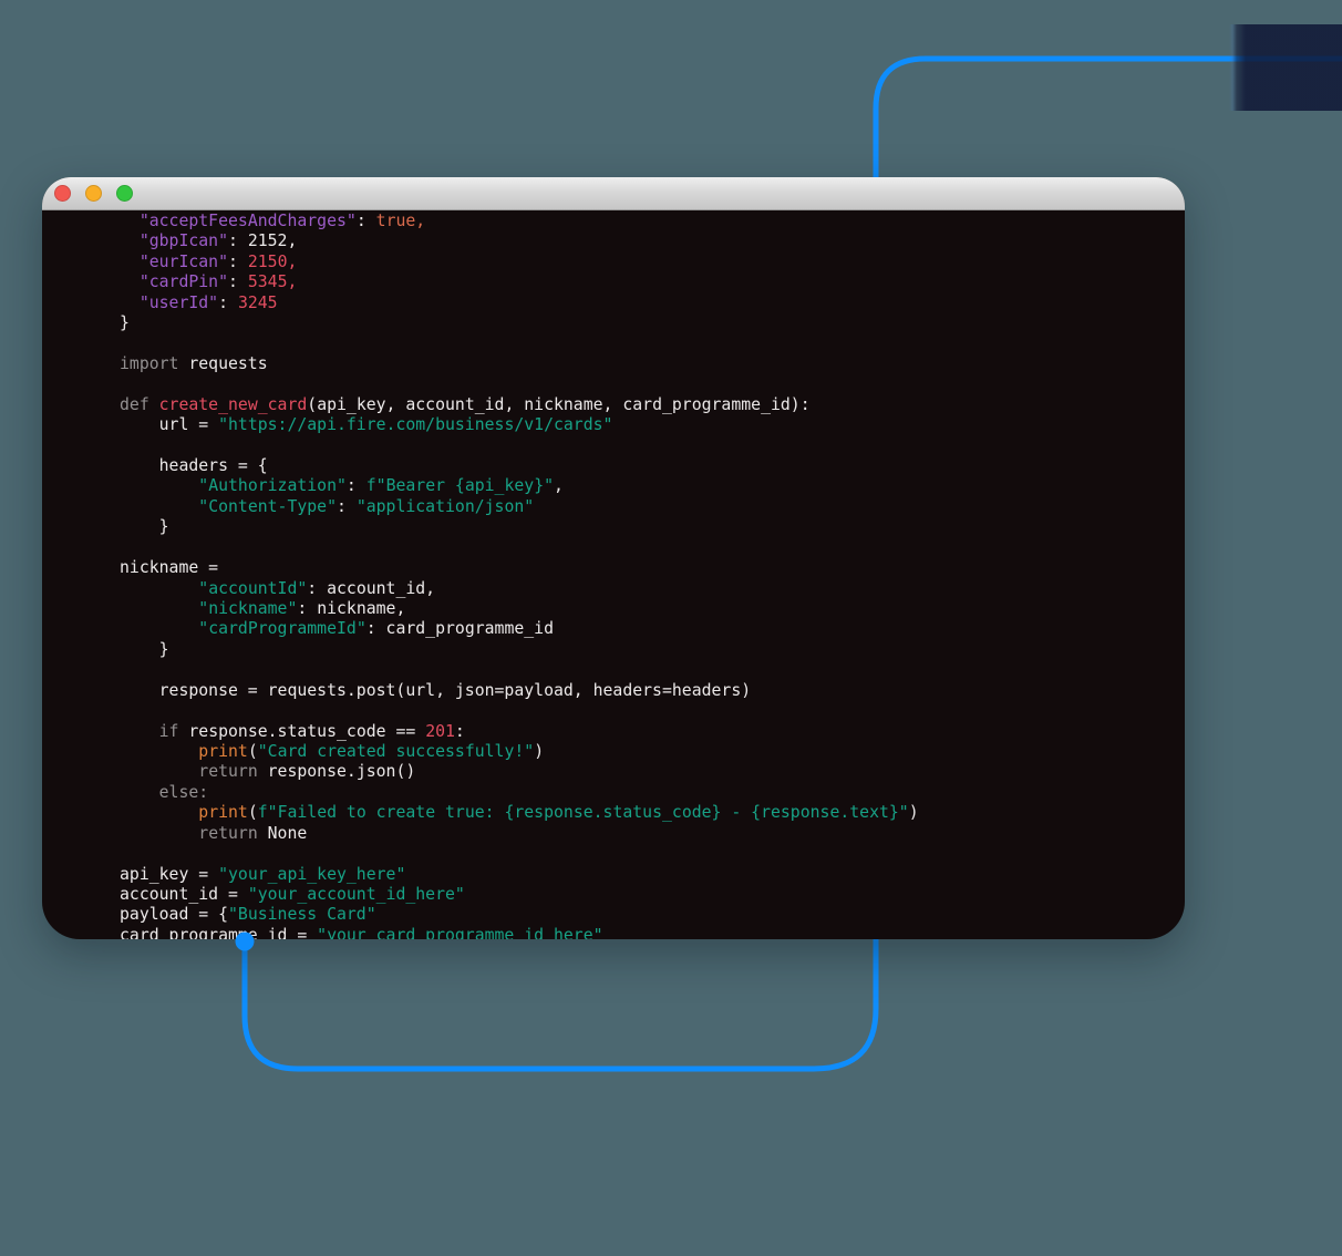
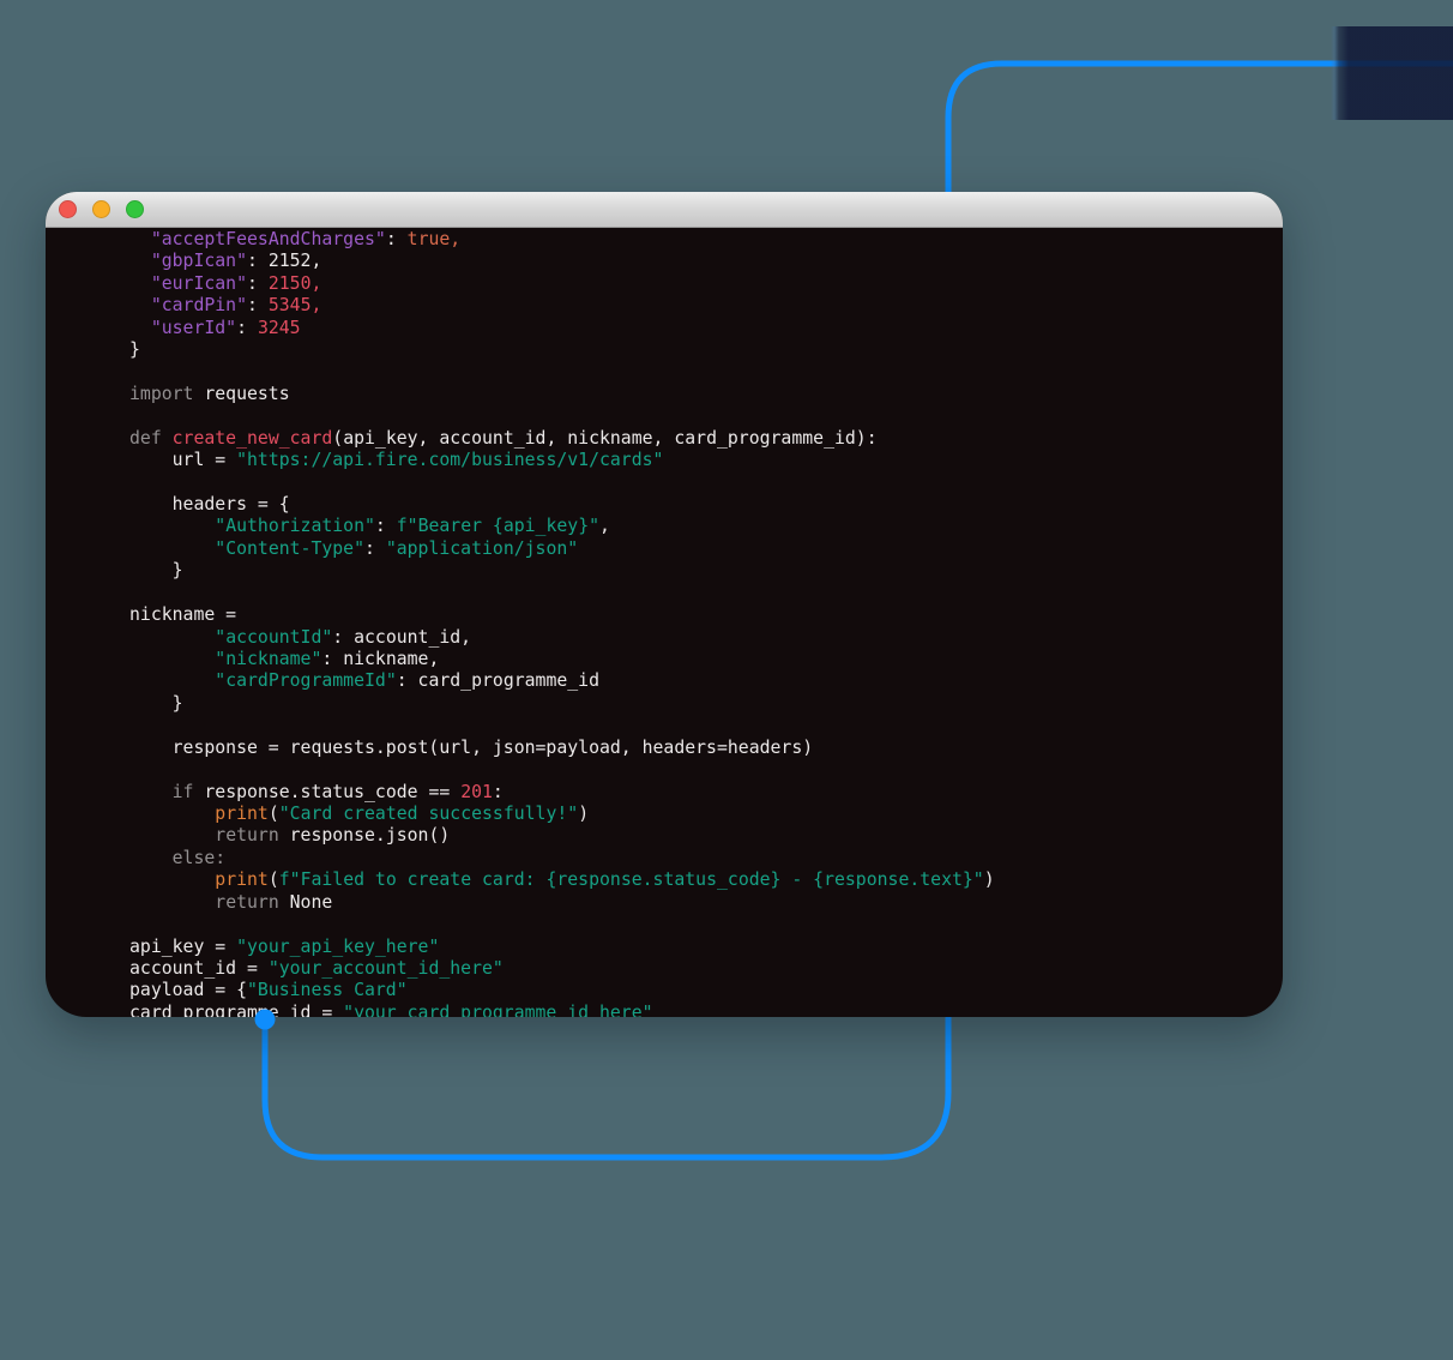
  "acceptFeesAndCharges": true,
  "gbpIcan": 2152,
  "eurIcan": 2150,
  "cardPin": 5345,
  "userId": 3245
  }
  import requests
  def create_new_card(api_key, account_id, nickname, card_programme_id):
  url = "https://api.fire.com/business/v1/cards"
  headers = {
  "Authorization": f"Bearer {api_key}",
  "Content-Type": "application/json"
  }
  nickname =
  "accountId": account_id,
  "nickname": nickname,
  "cardProgrammeId": card_programme_id
  }
  response = requests.post(url, json=payload, headers=headers)
  if response.status_code == 201:
  print("Card created successfully!")
  return response.json()
  else:
- print(f"Failed to create true: {response.status_code} - {response.text}")
+ print(f"Failed to create card: {response.status_code} - {response.text}")
  return None
  api_key = "your_api_key_here"
  account_id = "your_account_id_here"
  payload = {"Business Card"
  card_programe_id = "your_card_programme_id_here"
